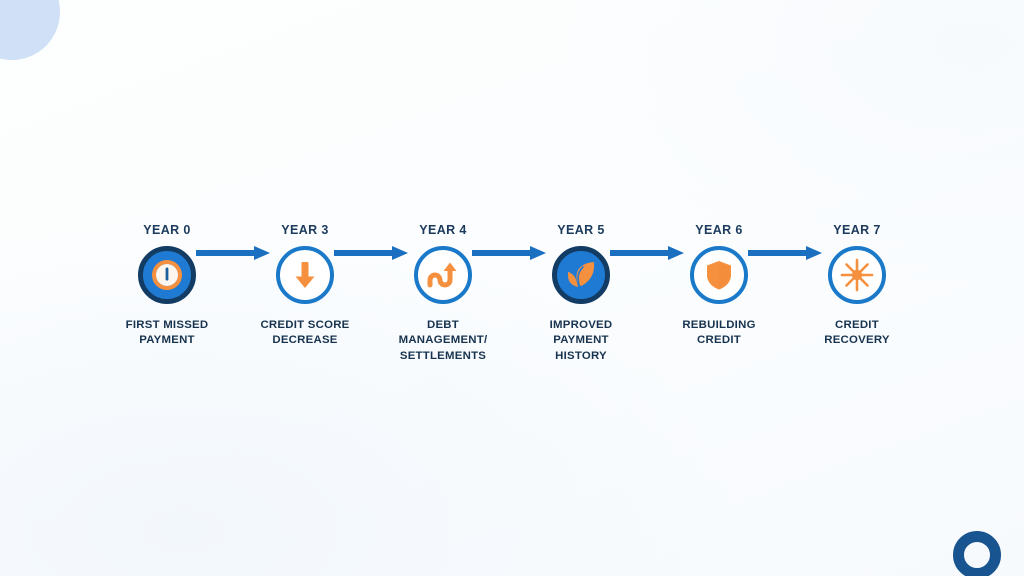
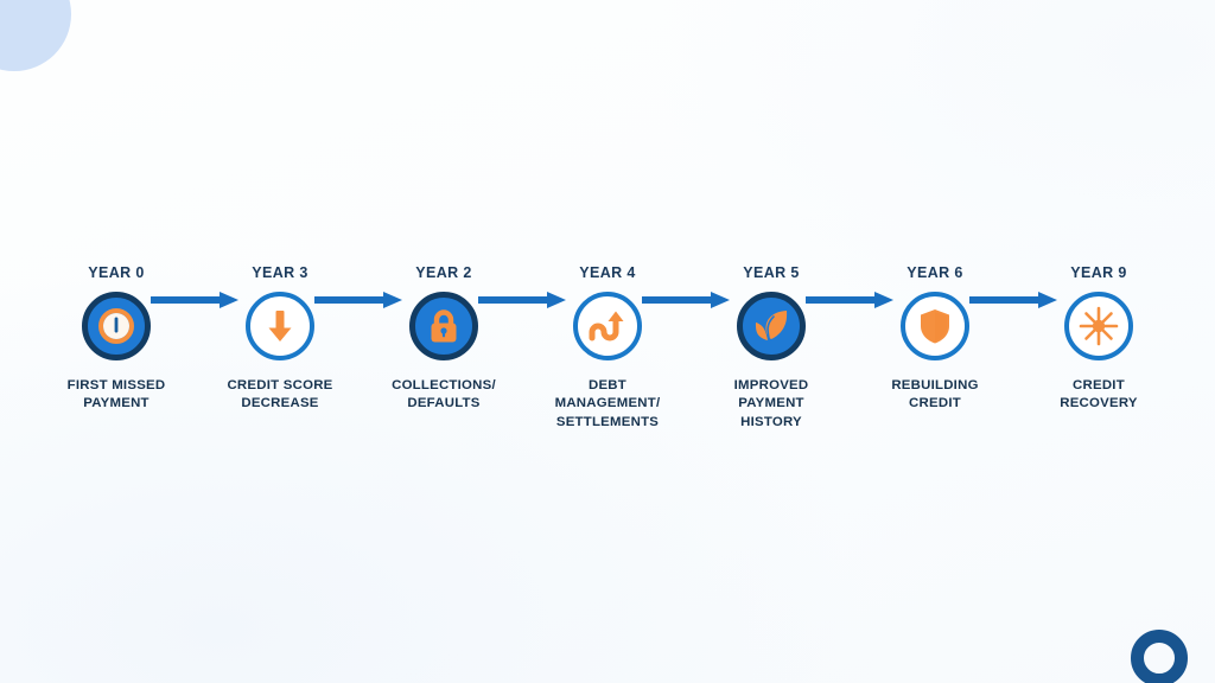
  YEAR 0
  FIRST MISSED
  PAYMENT
  YEAR 3
  CREDIT SCORE
  DECREASE
+ YEAR 2
+ COLLECTIONS/
+ DEFAULTS
  YEAR 4
  DEBT
  MANAGEMENT/
  SETTLEMENTS
  YEAR 5
  IMPROVED
  PAYMENT
  HISTORY
  YEAR 6
  REBUILDING
  CREDIT
- YEAR 7
+ YEAR 9
  CREDIT
  RECOVERY
